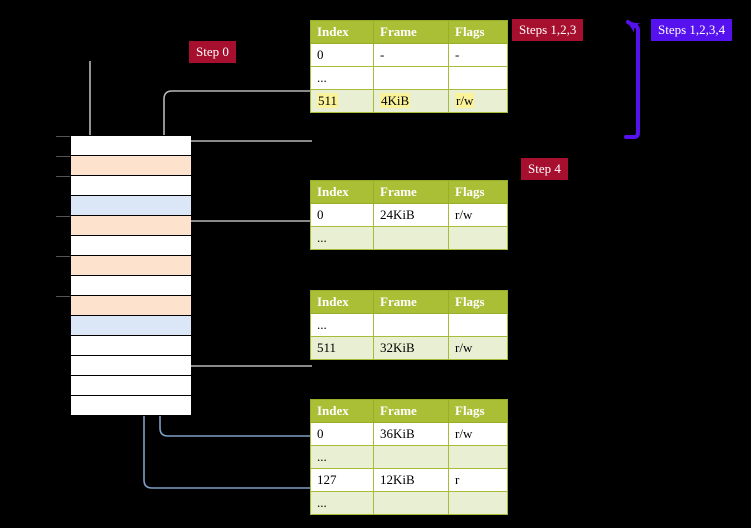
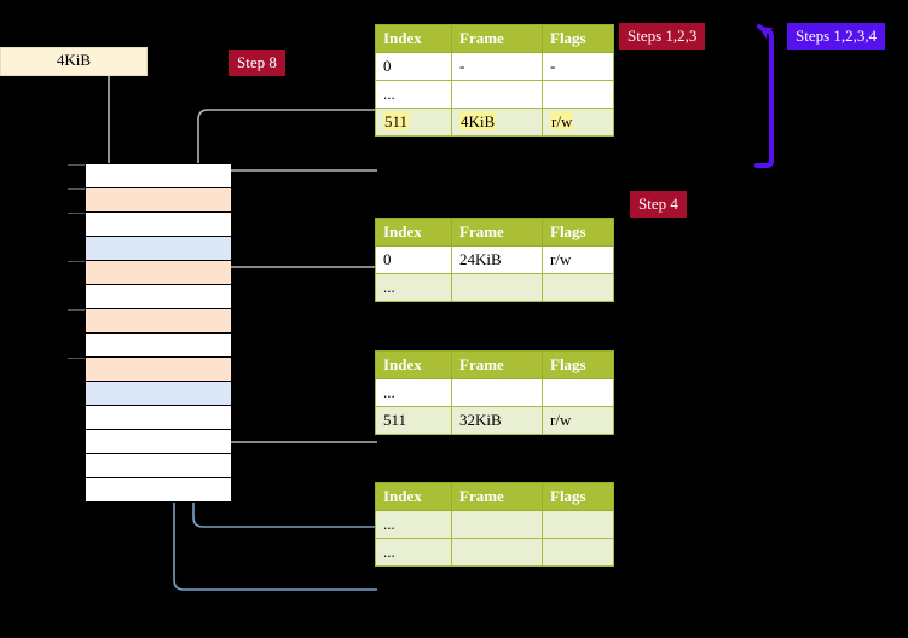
+ 4KiB
- Step 0
+ Step 8
  Steps 1,2,3
  Steps 1,2,3,4
  Step 4
  Index	Frame	Flags
  0	-	-
  ...
  511	4KiB	r/w
  Index	Frame	Flags
  0	24KiB	r/w
  ...
  Index	Frame	Flags
  ...
  511	32KiB	r/w
  Index	Frame	Flags
- 0	36KiB	r/w
  ...
- 127	12KiB	r
  ...
